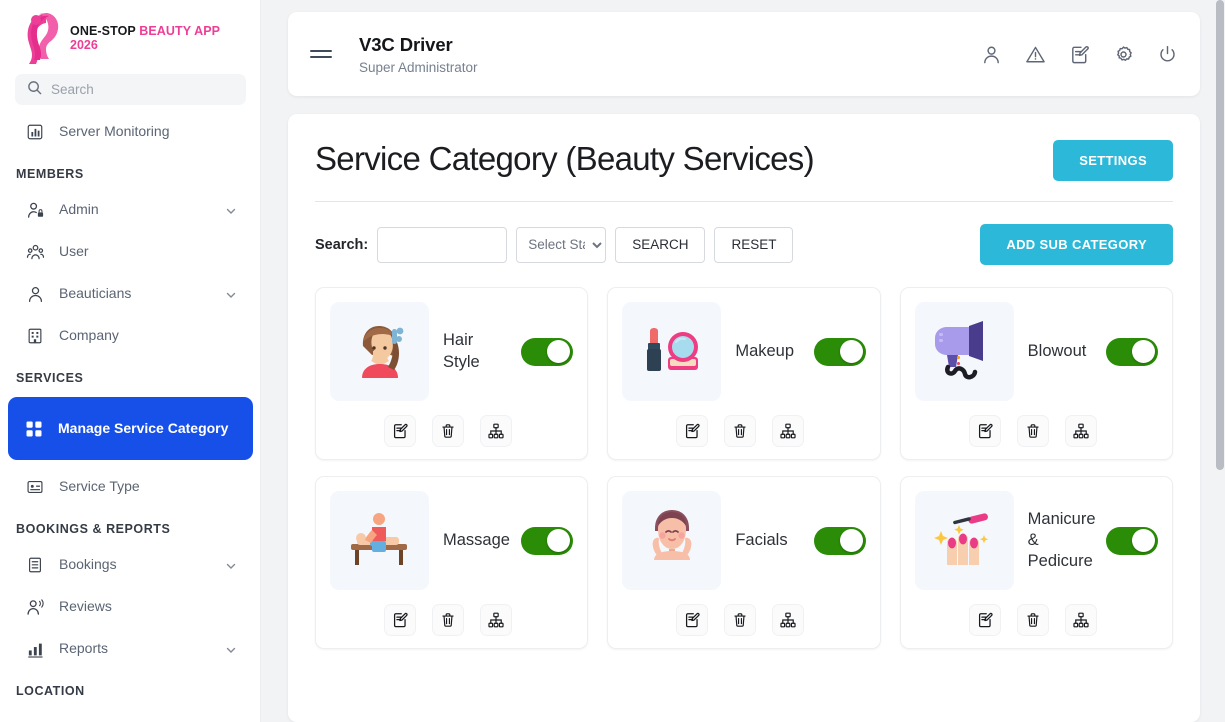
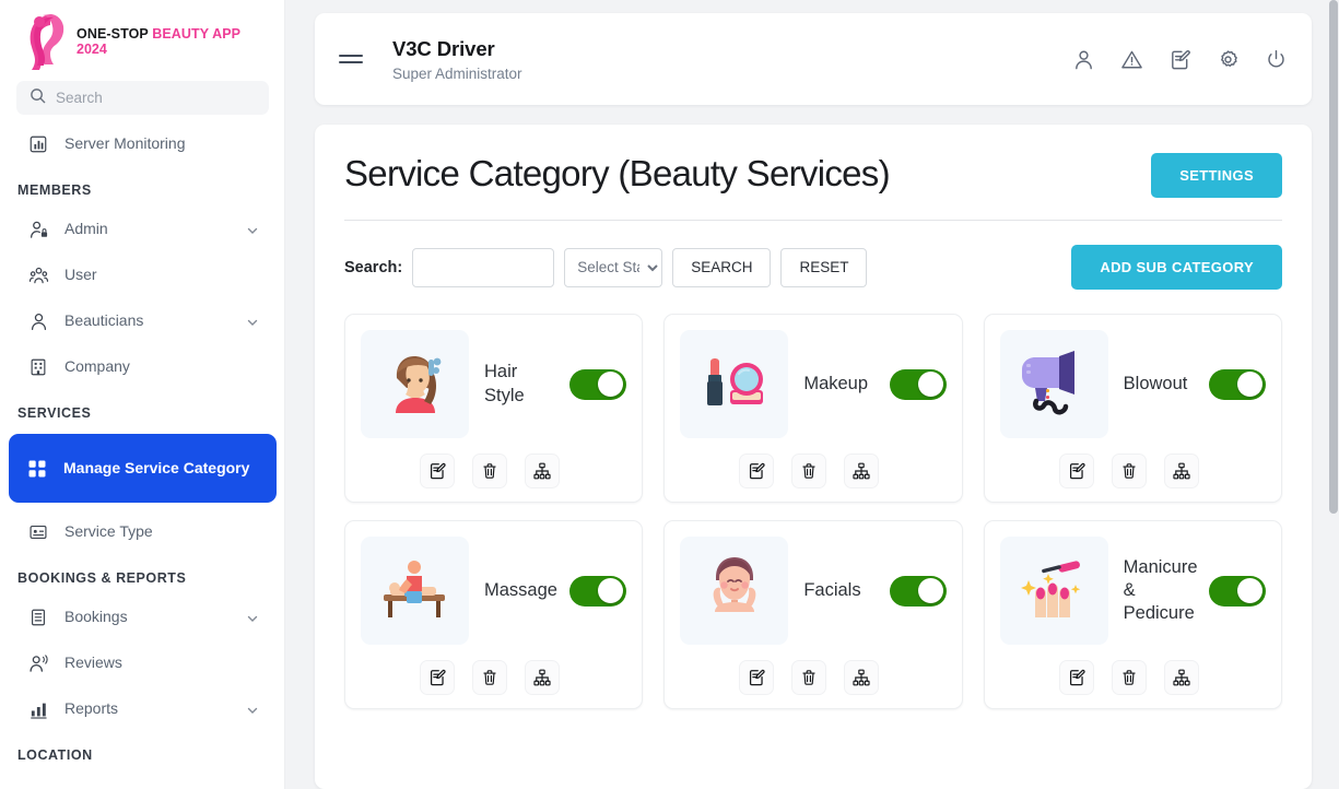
  ONE-STOP BEAUTY APP
- 2026
+ 2024
  Search
  Server Monitoring
  MEMBERS
  Admin
  User
  Beauticians
  Company
  SERVICES
  Manage Service Category
  Service Type
  BOOKINGS & REPORTS
  Bookings
  Reviews
  Reports
  LOCATION
  V3C Driver
  Super Administrator
  Service Category (Beauty Services)
  SETTINGS
  Search:
  Select St
  SEARCH
  RESET
  ADD SUB CATEGORY
  Hair Style
  Makeup
  Blowout
  Massage
  Facials
  Manicure & Pedicure
